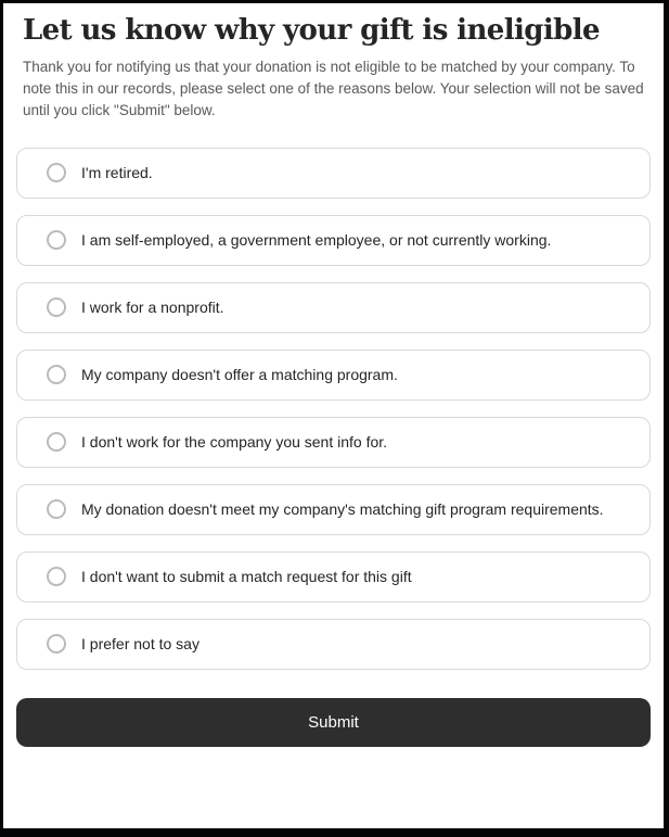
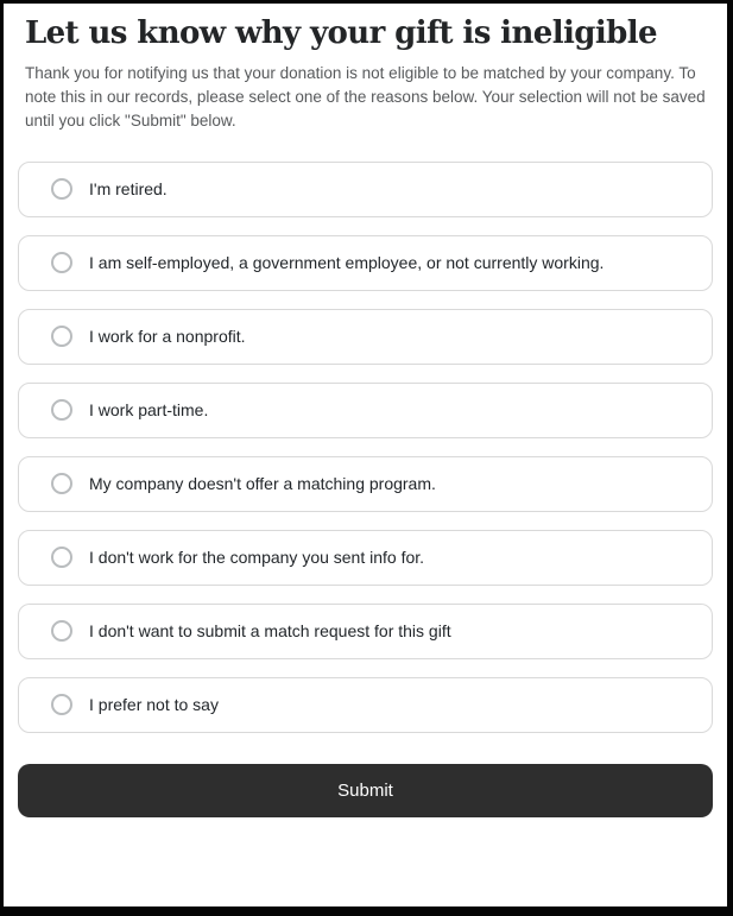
  Let us know why your gift is ineligible
  Thank you for notifying us that your donation is not eligible to be matched by your company. To note this in our records, please select one of the reasons below. Your selection will not be saved until you click "Submit" below.
  I'm retired.
  I am self-employed, a government employee, or not currently working.
  I work for a nonprofit.
+ I work part-time.
  My company doesn't offer a matching program.
  I don't work for the company you sent info for.
- My donation doesn't meet my company's matching gift program requirements.
  I don't want to submit a match request for this gift
  I prefer not to say
  Submit
